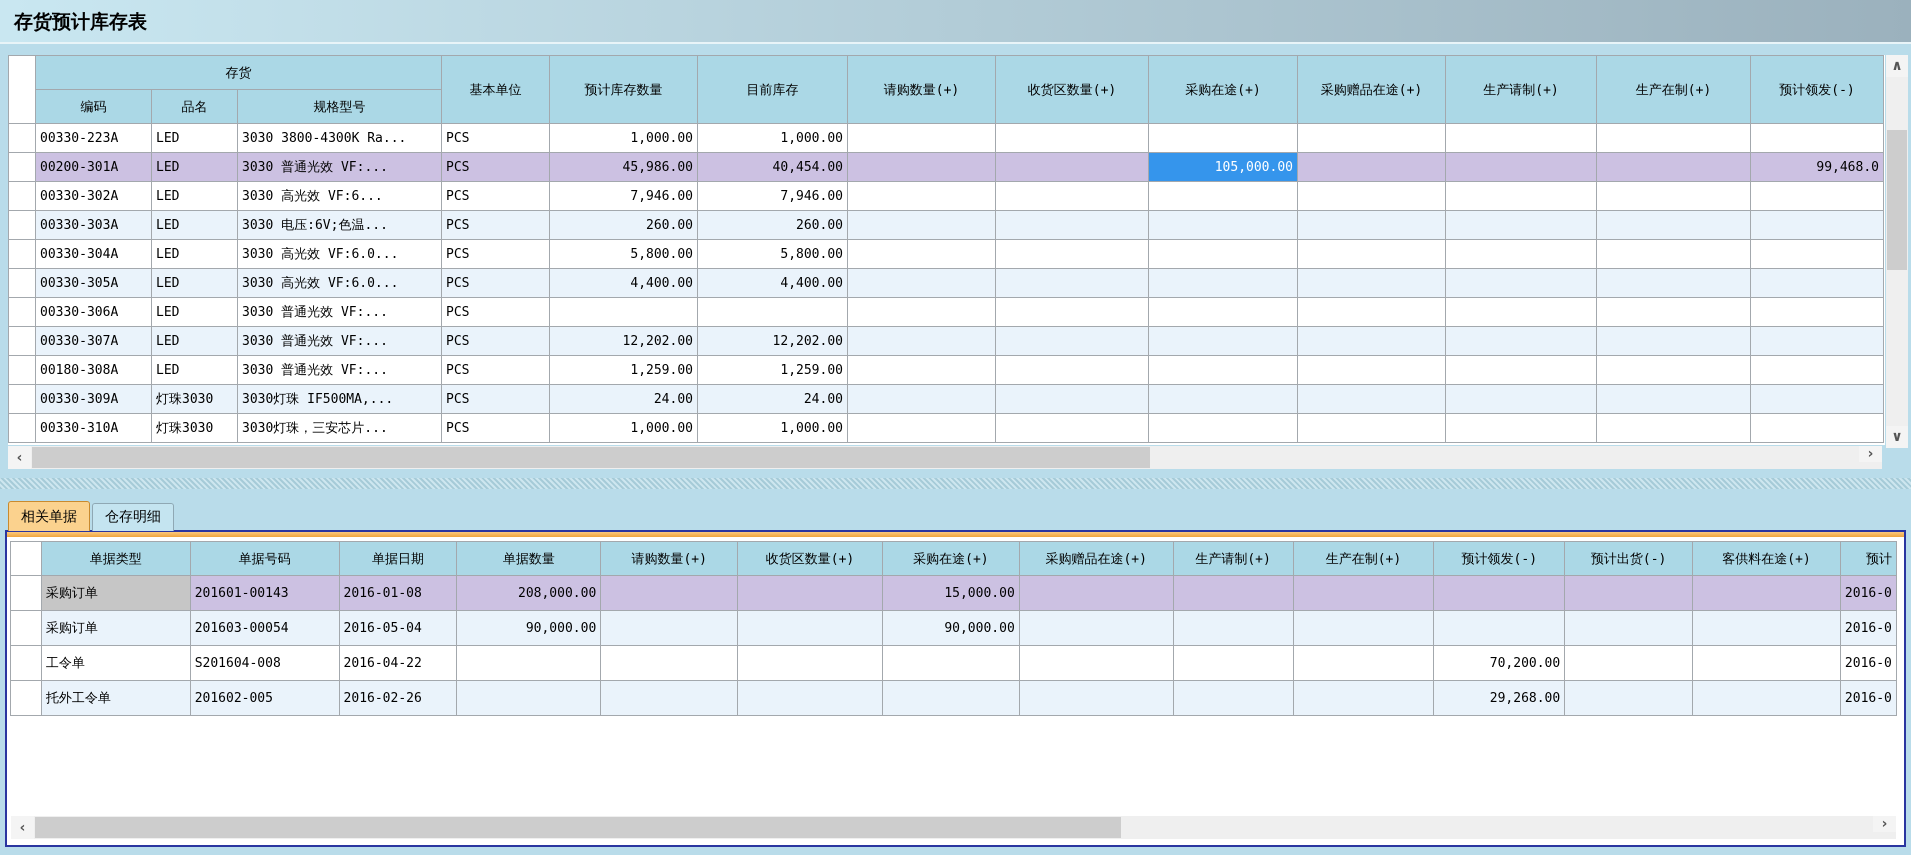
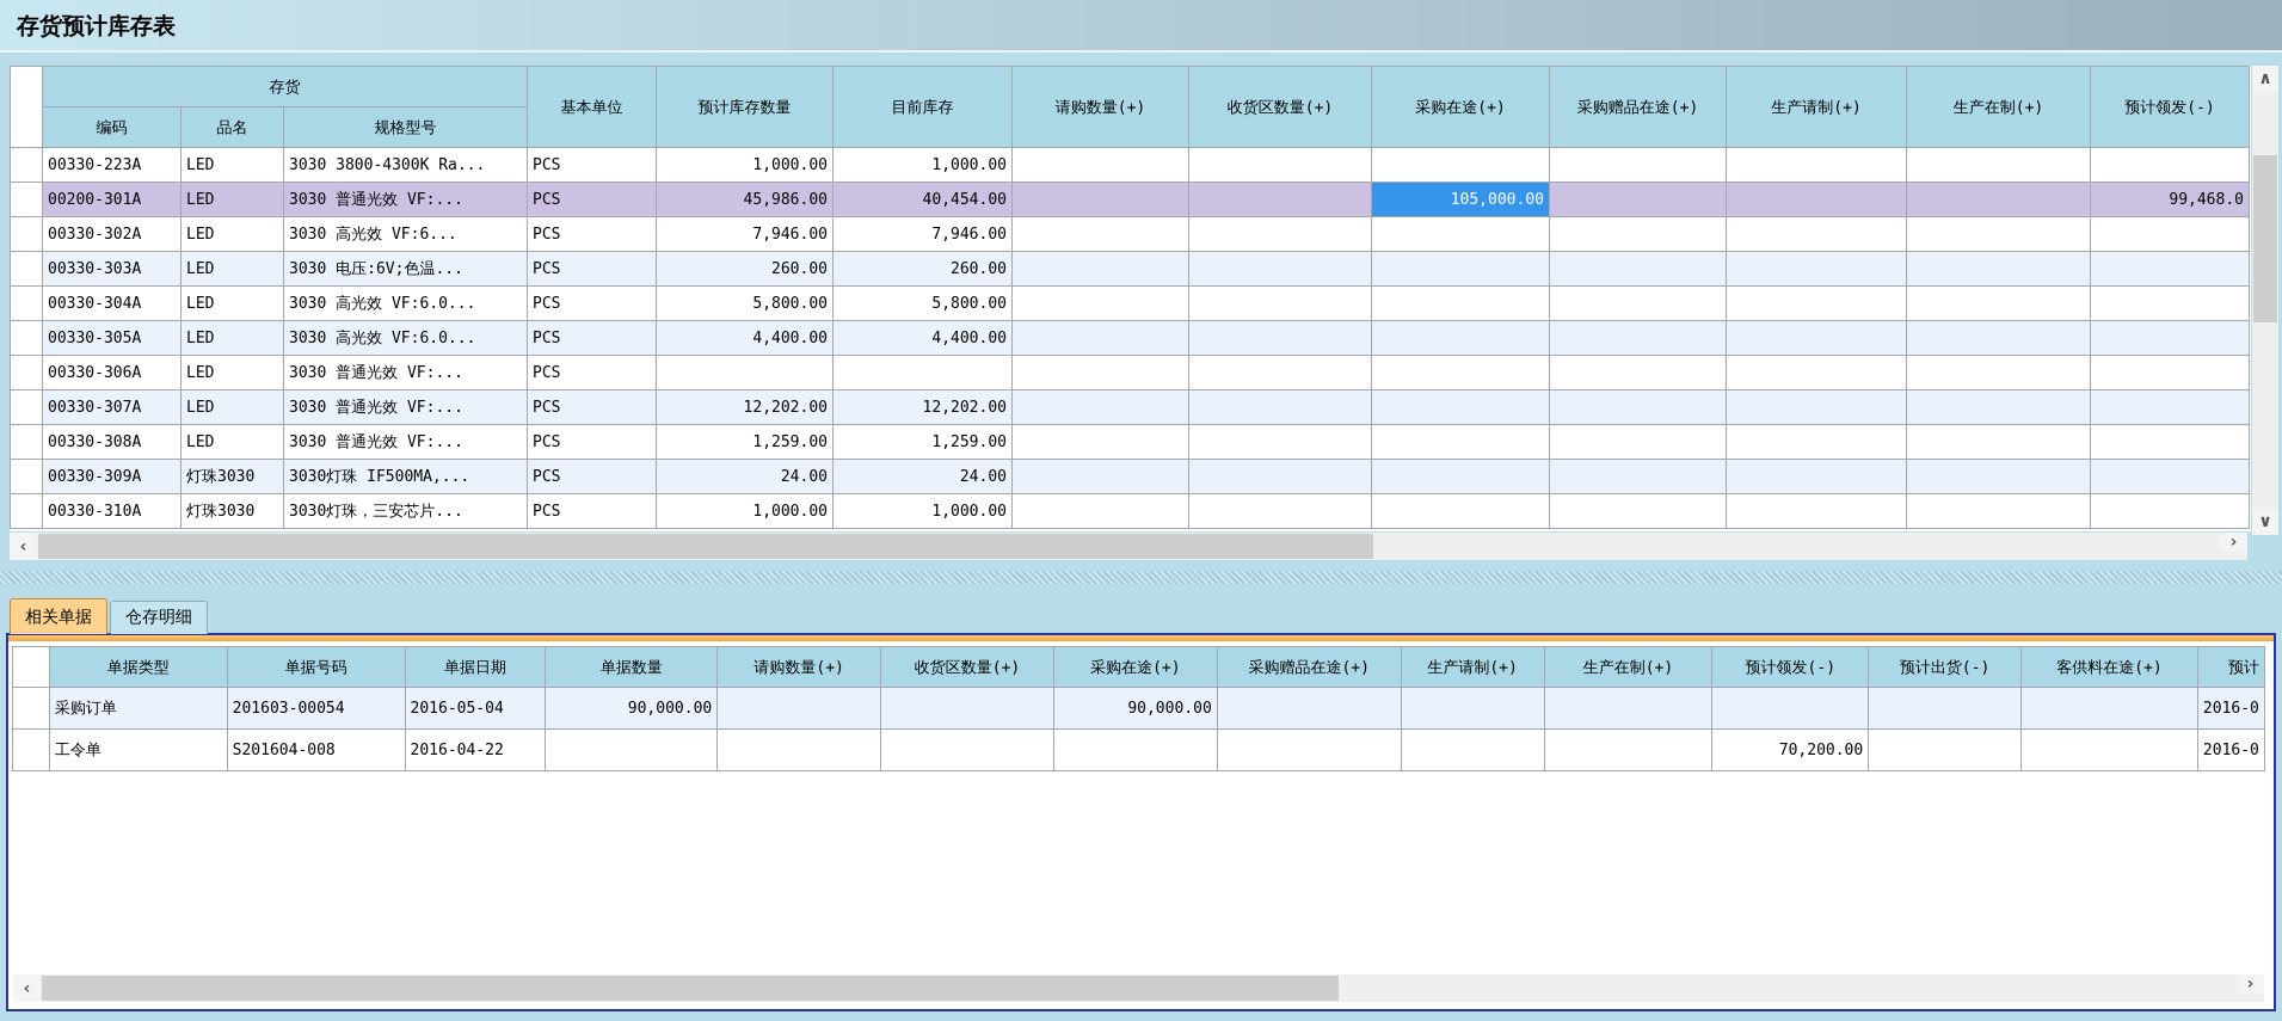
  存货预计库存表
  	存货	基本单位	预计库存数量	目前库存	请购数量(+)	收货区数量(+)	采购在途(+)	采购赠品在途(+)	生产请制(+)	生产在制(+)	预计领发(-)
  编码	品名	规格型号
  	00330-223A	LED	3030 3800-4300K Ra...	PCS	1,000.00	1,000.00
  	00200-301A	LED	3030 普通光效 VF:...	PCS	45,986.00	40,454.00			105,000.00				99,468.0
  	00330-302A	LED	3030 高光效 VF:6...	PCS	7,946.00	7,946.00
  	00330-303A	LED	3030 电压:6V;色温...	PCS	260.00	260.00
  	00330-304A	LED	3030 高光效 VF:6.0...	PCS	5,800.00	5,800.00
  	00330-305A	LED	3030 高光效 VF:6.0...	PCS	4,400.00	4,400.00
  	00330-306A	LED	3030 普通光效 VF:...	PCS
  	00330-307A	LED	3030 普通光效 VF:...	PCS	12,202.00	12,202.00
- 	00180-308A	LED	3030 普通光效 VF:...	PCS	1,259.00	1,259.00
+ 	00330-308A	LED	3030 普通光效 VF:...	PCS	1,259.00	1,259.00
  	00330-309A	灯珠3030	3030灯珠 IF500MA,...	PCS	24.00	24.00
  	00330-310A	灯珠3030	3030灯珠，三安芯片...	PCS	1,000.00	1,000.00
  ‹
  ›
  ∧
  ∨
  相关单据
  仓存明细
  	单据类型	单据号码	单据日期	单据数量	请购数量(+)	收货区数量(+)	采购在途(+)	采购赠品在途(+)	生产请制(+)	生产在制(+)	预计领发(-)	预计出货(-)	客供料在途(+)	预计
- 	采购订单	201601-00143	2016-01-08	208,000.00			15,000.00							2016-0
  	采购订单	201603-00054	2016-05-04	90,000.00			90,000.00							2016-0
  	工令单	S201604-008	2016-04-22								70,200.00			2016-0
- 	托外工令单	201602-005	2016-02-26								29,268.00			2016-0
  ‹
  ›
